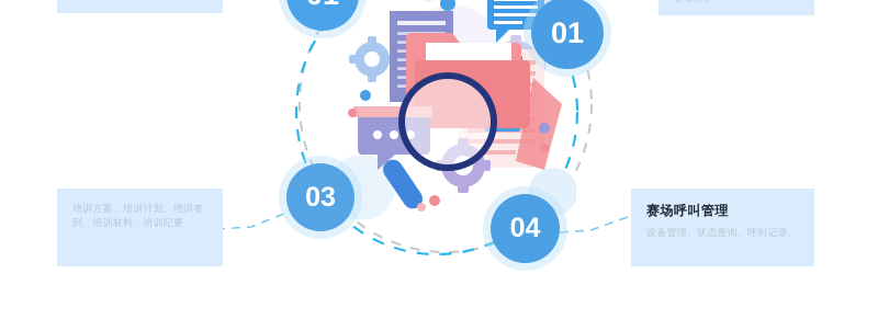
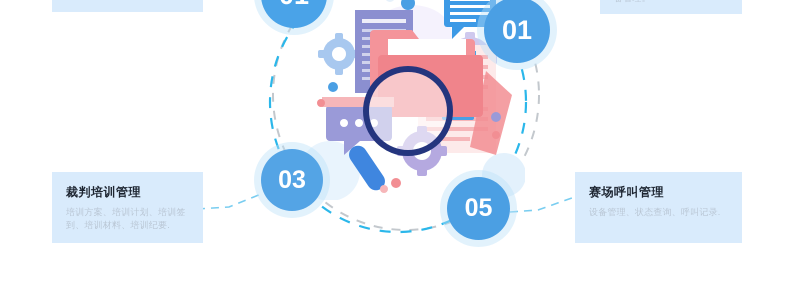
+ 裁判培训管理
  培训方案、培训计划、培训签到、培训材料、培训纪要.
  赛场呼叫管理
  设备管理、状态查询、呼叫记录.
  01
  03
- 04
+ 05
